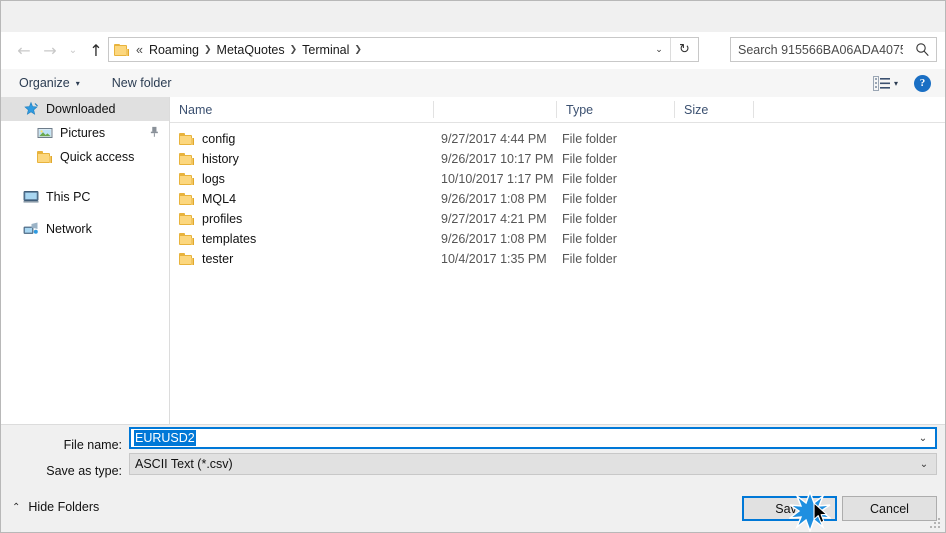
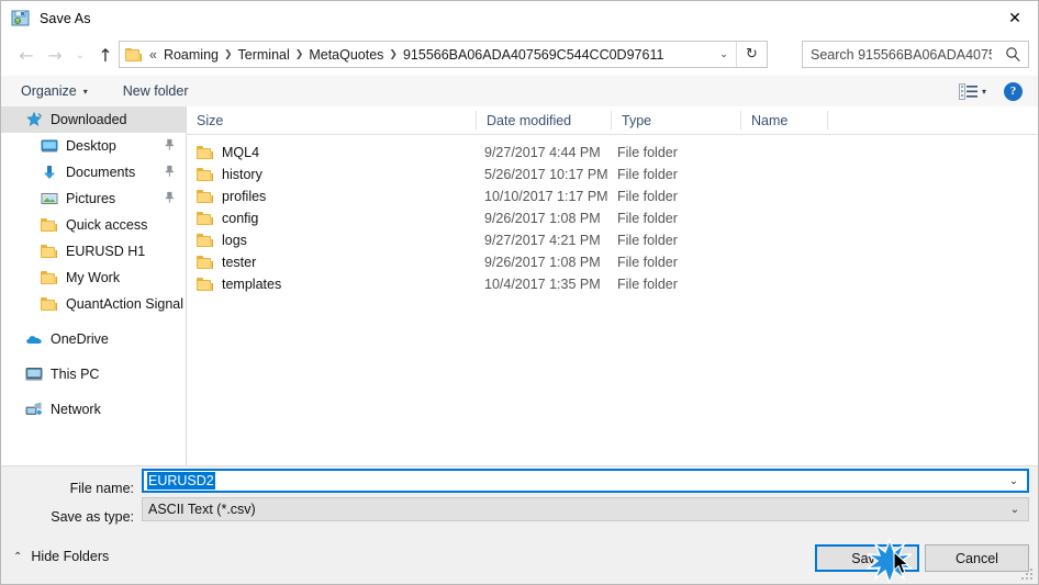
+ Save As
+ ✕
  ←
  →
  ⌄
  ↑
  «
  Roaming
  ❯
- MetaQuotes
+ Terminal
  ❯
- Terminal
+ MetaQuotes
  ❯
+ 915566BA06ADA407569C544CC0D97611
  ⌄
  ↻
  Search 915566BA06ADA407
  Organize
  ▾
  New folder
  ▾
  ?
  Downloaded
+ Desktop
+ Documents
  Pictures
  Quick access
+ EURUSD H1
+ My Work
+ QuantAction Signal
+ OneDrive
  This PC
  Network
- Name
+ Size
+ Date modified
  Type
- Size
+ Name
- config
+ MQL4
  9/27/2017 4:44 PM
  File folder
  history
- 9/26/2017 10:17 PM
+ 5/26/2017 10:17 PM
  File folder
- logs
+ profiles
  10/10/2017 1:17 PM
  File folder
- MQL4
+ config
  9/26/2017 1:08 PM
  File folder
- profiles
+ logs
  9/27/2017 4:21 PM
  File folder
- templates
+ tester
  9/26/2017 1:08 PM
  File folder
- tester
+ templates
  10/4/2017 1:35 PM
  File folder
  File name:
  Save as type:
  EURUSD2
  ⌄
  ASCII Text (*.csv)
  ⌄
  ⌃
  Hide Folders
  Sav
  Cancel
